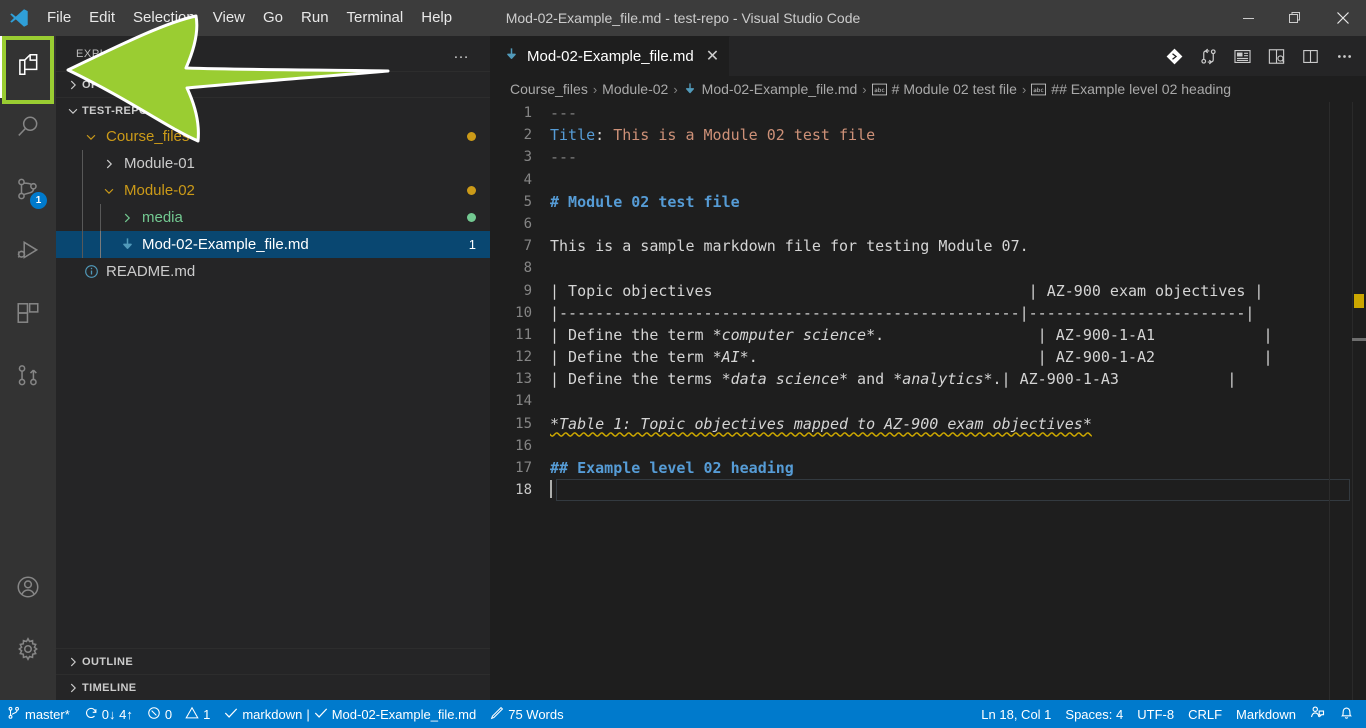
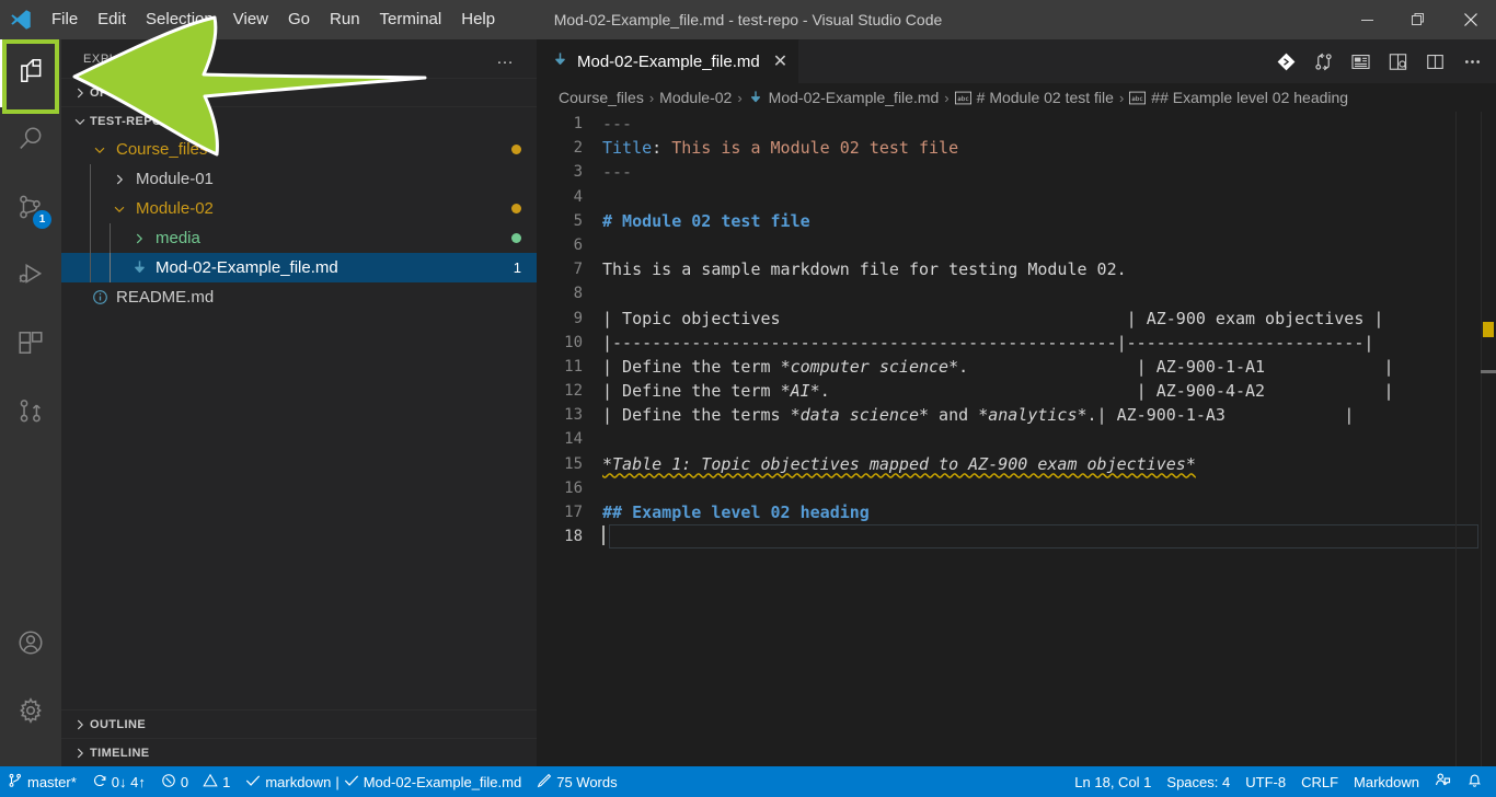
  File
  Edit
  Selectio
  View
  Go
  Run
  Terminal
  Help
  Mod-02-Example_file.md - test-repo - Visual Studio Code
  1
  …
  TEST-REP
  Course_file
  Module-01
  Module-02
  media
  Mod-02-Example_file.md
  1
  README.md
  OUTLINE
  TIMELINE
  Mod-02-Example_file.md
  ✕
  Course_files
  ›
  Module-02
  ›
  Mod-02-Example_file.md
  ›
  # Module 02 test file
  ›
  ## Example level 02 heading
  1
  ---
  2
  Title: This is a Module 02 test file
  3
  ---
  4
  5
  # Module 02 test file
  6
  7
- This is a sample markdown file for testing Module 07.
+ This is a sample markdown file for testing Module 02.
  8
  9
  | Topic objectives | AZ-900 exam objectives |
  10
  |---------------------------------------------------|------------------------|
  11
  | Define the term *computer science*. | AZ-900-1-A1 |
  12
- | Define the term *AI*. | AZ-900-1-A2 |
+ | Define the term *AI*. | AZ-900-4-A2 |
  13
  | Define the terms *data science* and *analytics*.| AZ-900-1-A3 |
  14
  15
  *Table 1: Topic objectives mapped to AZ-900 exam objectives*
  16
  17
  ## Example level 02 heading
  18
  master*
  0↓ 4↑
  0
  1
  markdown
  |
  Mod-02-Example_file.md
  75 Words
  Ln 18, Col 1
  Spaces: 4
  UTF-8
  CRLF
  Markdown
